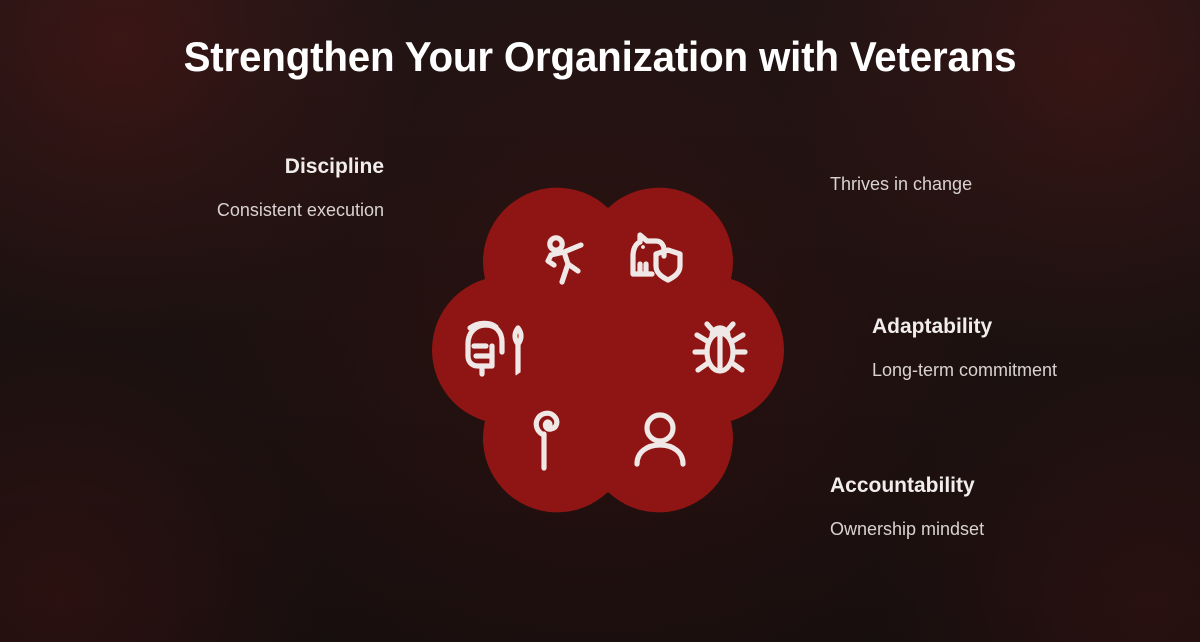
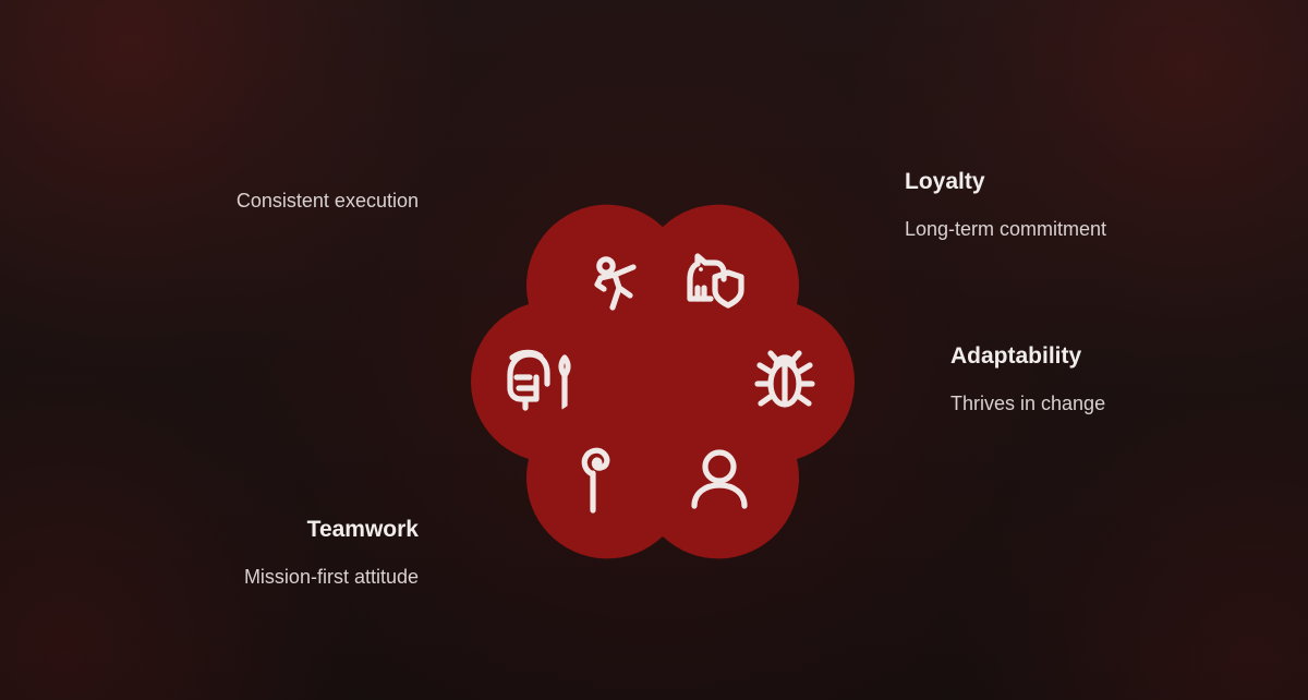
- Strengthen Your Organization with Veterans
- Discipline
  Consistent execution
+ Teamwork
+ Mission-first attitude
+ Loyalty
- Thrives in change
+ Long-term commitment
  Adaptability
- Long-term commitment
+ Thrives in change
- Accountability
- Ownership mindset
